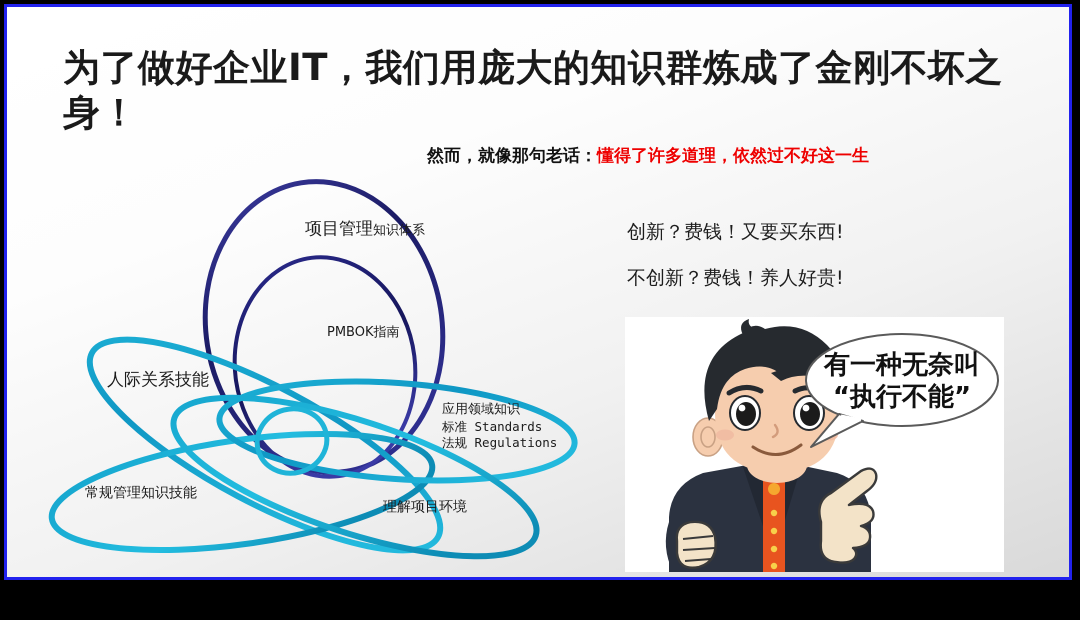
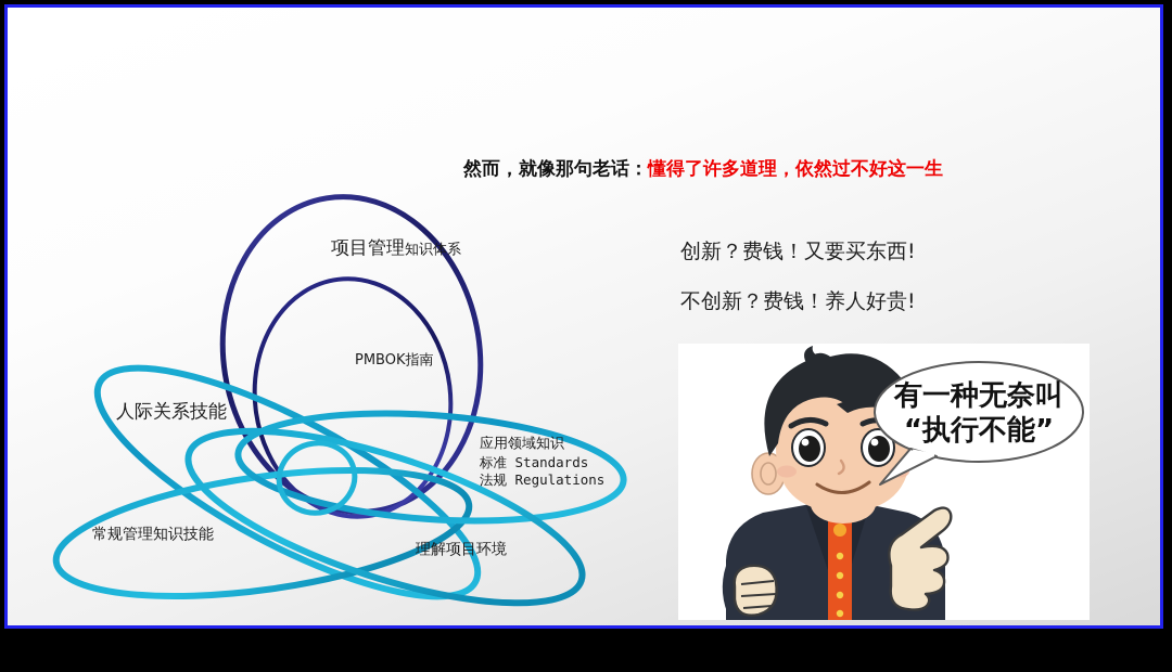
- 为了做好企业IT，我们用庞大的知识群炼成了金刚不坏之身！
  然而，就像那句老话：懂得了许多道理，依然过不好这一生
  创新？费钱！又要买东西!
  不创新？费钱！养人好贵!
  项目管理知识体系
  PMBOK指南
  人际关系技能
  常规管理知识技能
  理解项目环境
  应用领域知识
  标准 Standards
  法规 Regulations
  有一种无奈叫
  “执行不能”
